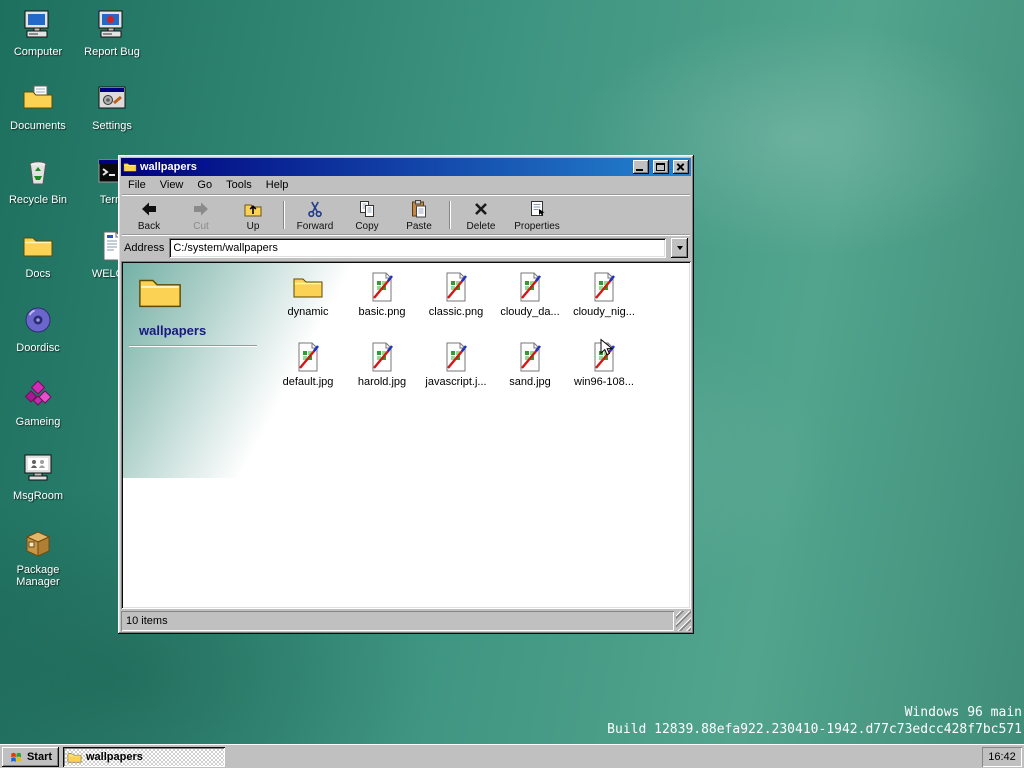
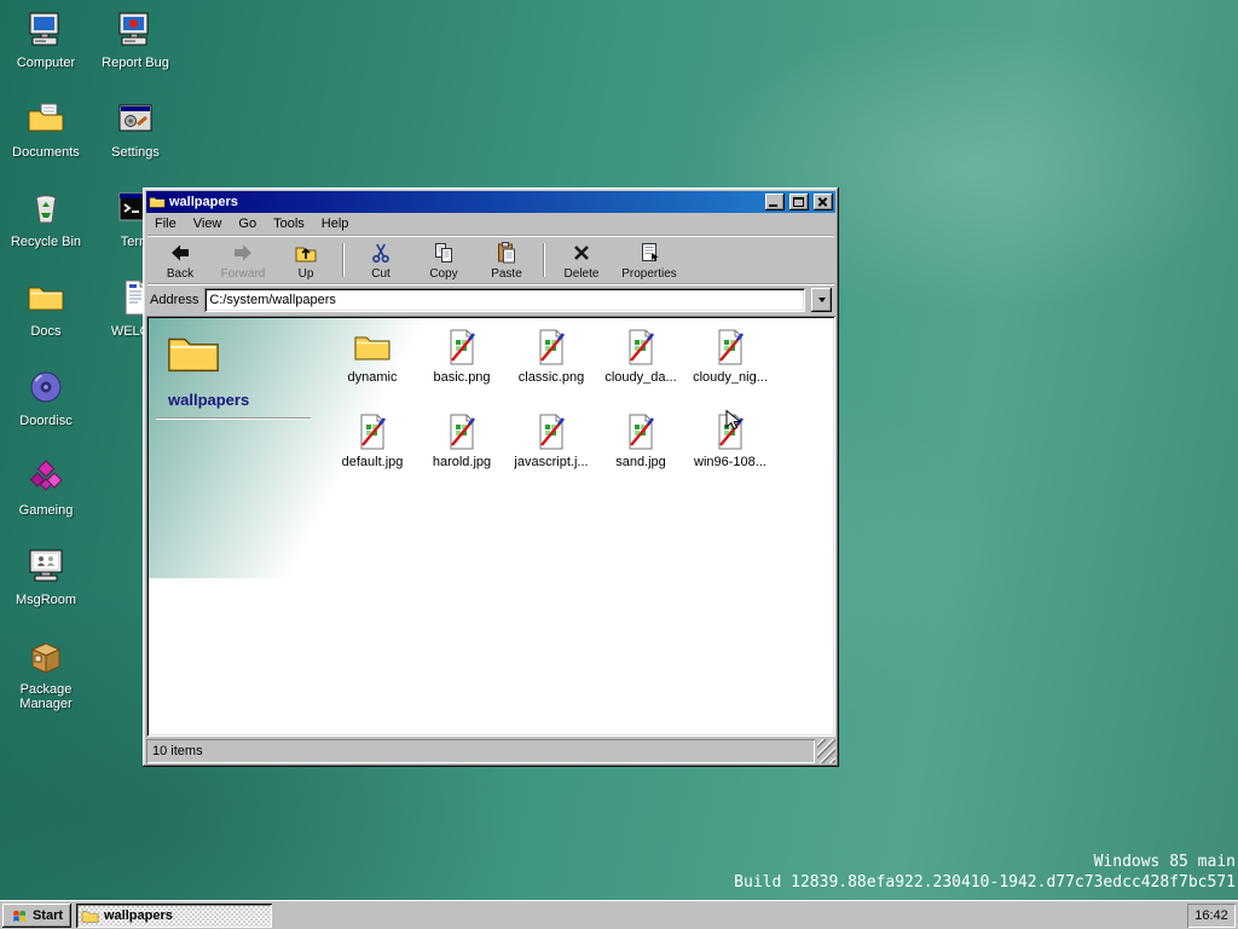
  Computer
  Report Bug
  Documents
  Settings
  Recycle Bin
  Ter
  Docs
  Doordisc
  Gameing
  MsgRoom
  Package Manager
- Windows 96 main
+ Windows 85 main
  Build 12839.88efa922.230410-1942.d77c73edcc428f7bc571
  wallpapers
  File
  View
  Go
  Tools
  Help
  Back
- Cut
+ Forward
  Up
- Forward
+ Cut
  Copy
  Paste
  Delete
  Properties
  Address
  C:/system/wallpapers
  wallpapers
  dynamic
  basic.png
  classic.png
  cloudy_da...
  cloudy_nig...
  default.jpg
  harold.jpg
  javascript.j...
  sand.jpg
  win96-108...
  10 items
  Start
  wallpapers
  16:42
